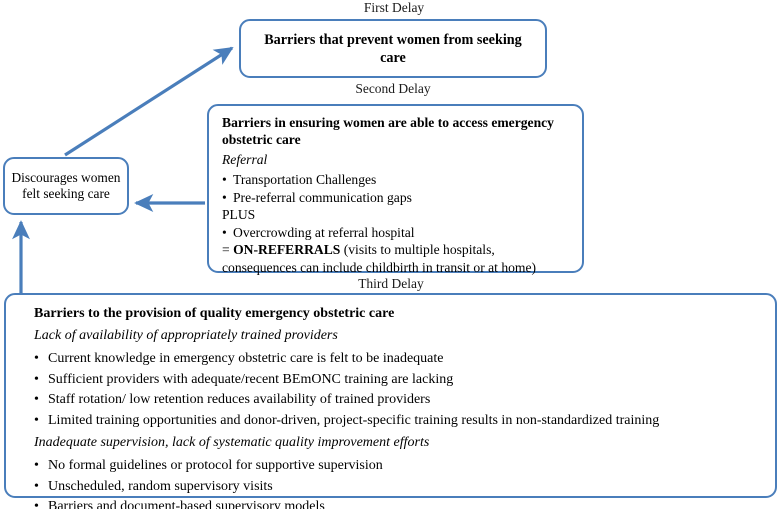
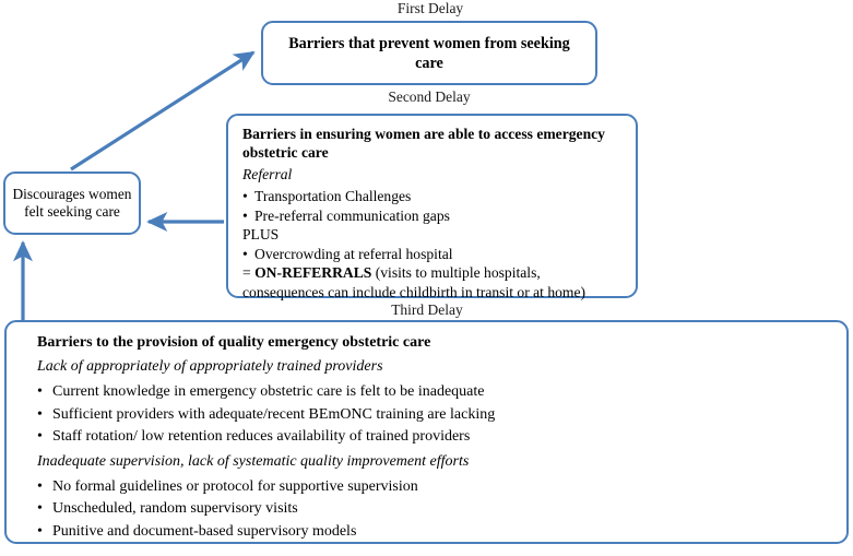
  First Delay
  Second Delay
  Third Delay
  Barriers that prevent women from seeking care
  Discourages women felt seeking care
  Barriers in ensuring women are able to access emergency obstetric care
  Referral
  Transportation Challenges
  Pre-referral communication gaps
  PLUS
  Overcrowding at referral hospital
  = ON-REFERRALS (visits to multiple hospitals, consequences can include childbirth in transit or at home)
  Barriers to the provision of quality emergency obstetric care
- Lack of availability of appropriately trained providers
+ Lack of appropriately of appropriately trained providers
  Current knowledge in emergency obstetric care is felt to be inadequate
  Sufficient providers with adequate/recent BEmONC training are lacking
  Staff rotation/ low retention reduces availability of trained providers
- Limited training opportunities and donor-driven, project-specific training results in non-standardized training
  Inadequate supervision, lack of systematic quality improvement efforts
  No formal guidelines or protocol for supportive supervision
  Unscheduled, random supervisory visits
- Barriers and document-based supervisory models
+ Punitive and document-based supervisory models
